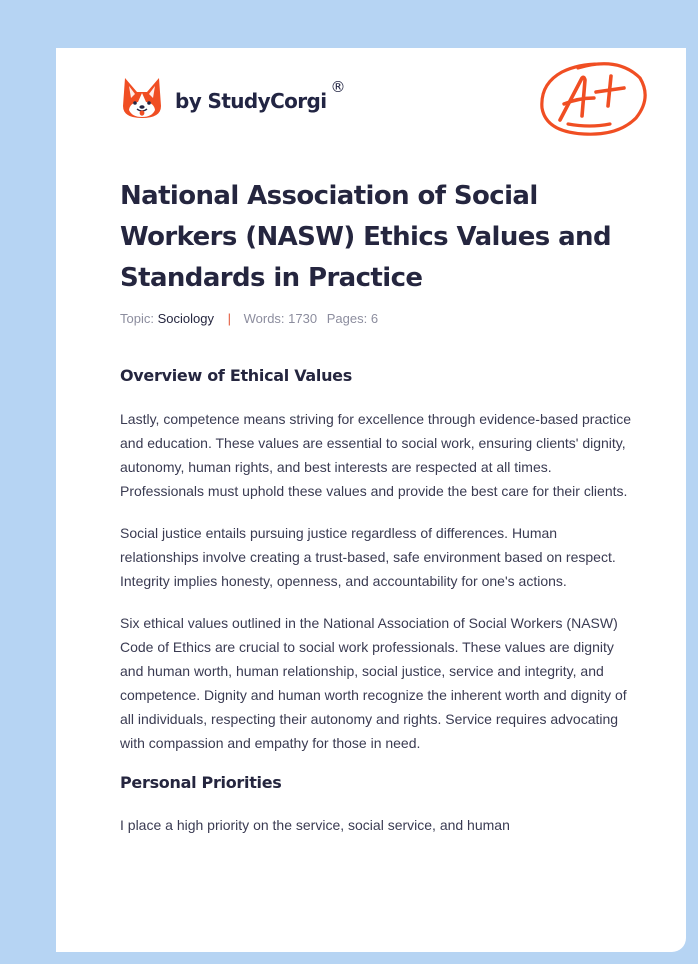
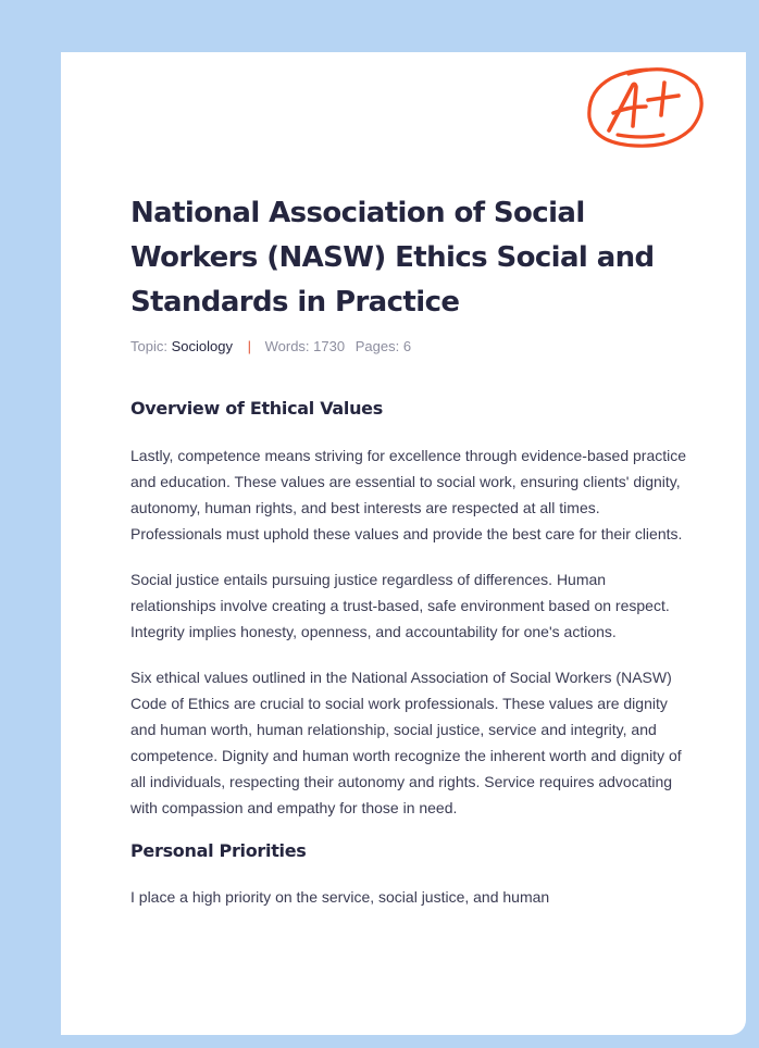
- by StudyCorgi
- ®
- National Association of Social Workers (NASW) Ethics Values and Standards in Practice
+ National Association of Social Workers (NASW) Ethics Social and Standards in Practice
  Topic: Sociology | Words: 1730 Pages: 6
  Overview of Ethical Values
  Lastly, competence means striving for excellence through evidence-based practice and education. These values are essential to social work, ensuring clients' dignity, autonomy, human rights, and best interests are respected at all times. Professionals must uphold these values and provide the best care for their clients.
  Social justice entails pursuing justice regardless of differences. Human relationships involve creating a trust-based, safe environment based on respect. Integrity implies honesty, openness, and accountability for one's actions.
  Six ethical values outlined in the National Association of Social Workers (NASW) Code of Ethics are crucial to social work professionals. These values are dignity and human worth, human relationship, social justice, service and integrity, and competence. Dignity and human worth recognize the inherent worth and dignity of all individuals, respecting their autonomy and rights. Service requires advocating with compassion and empathy for those in need.
  Personal Priorities
- I place a high priority on the service, social service, and human
+ I place a high priority on the service, social justice, and human
